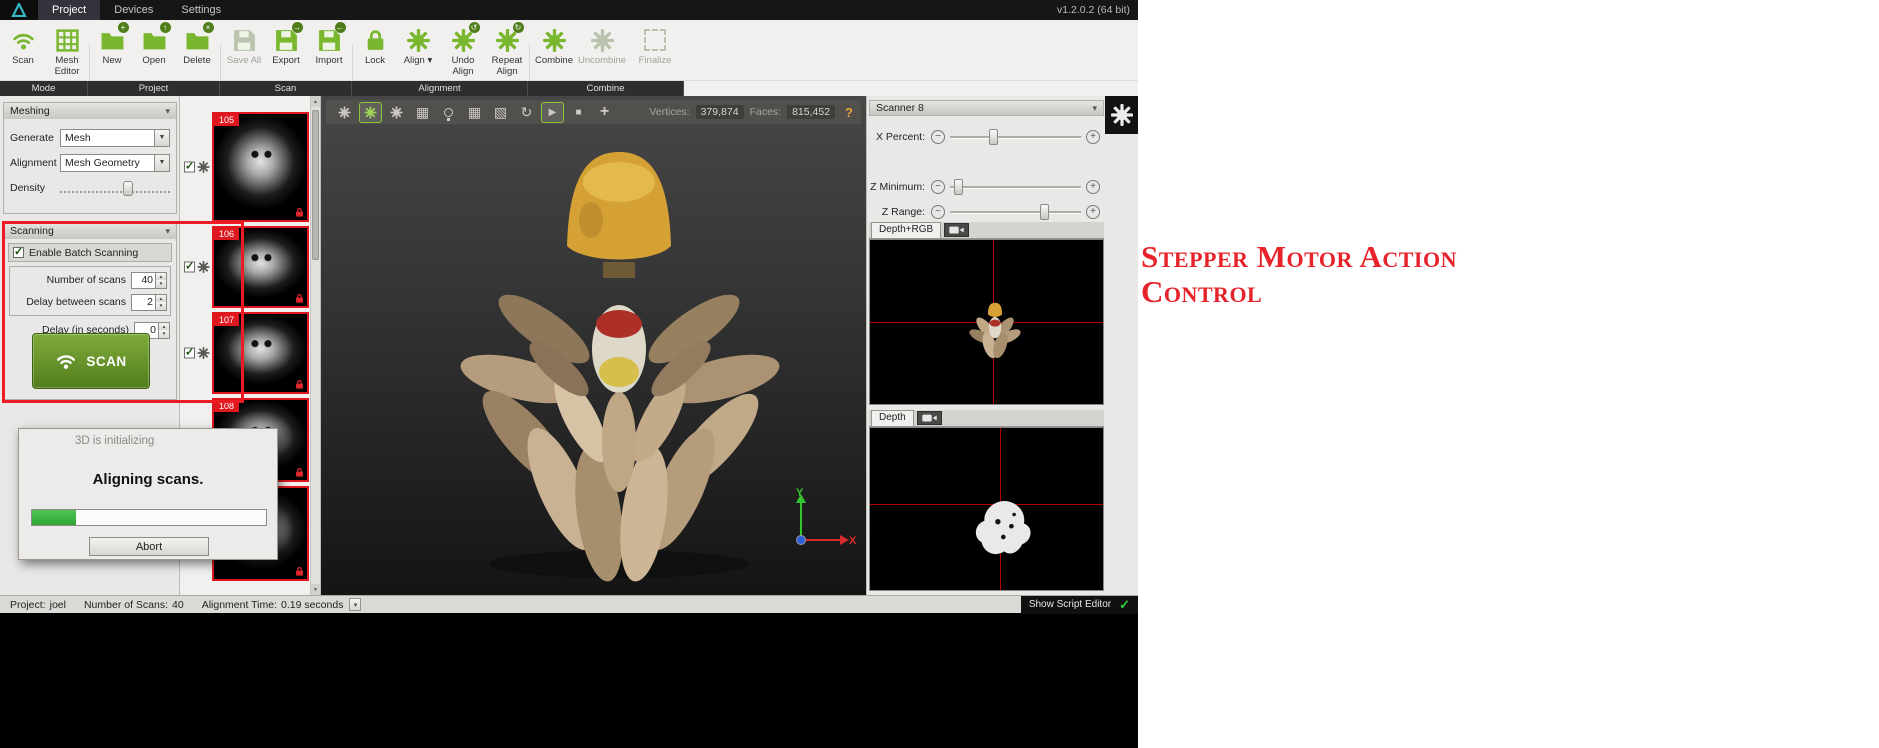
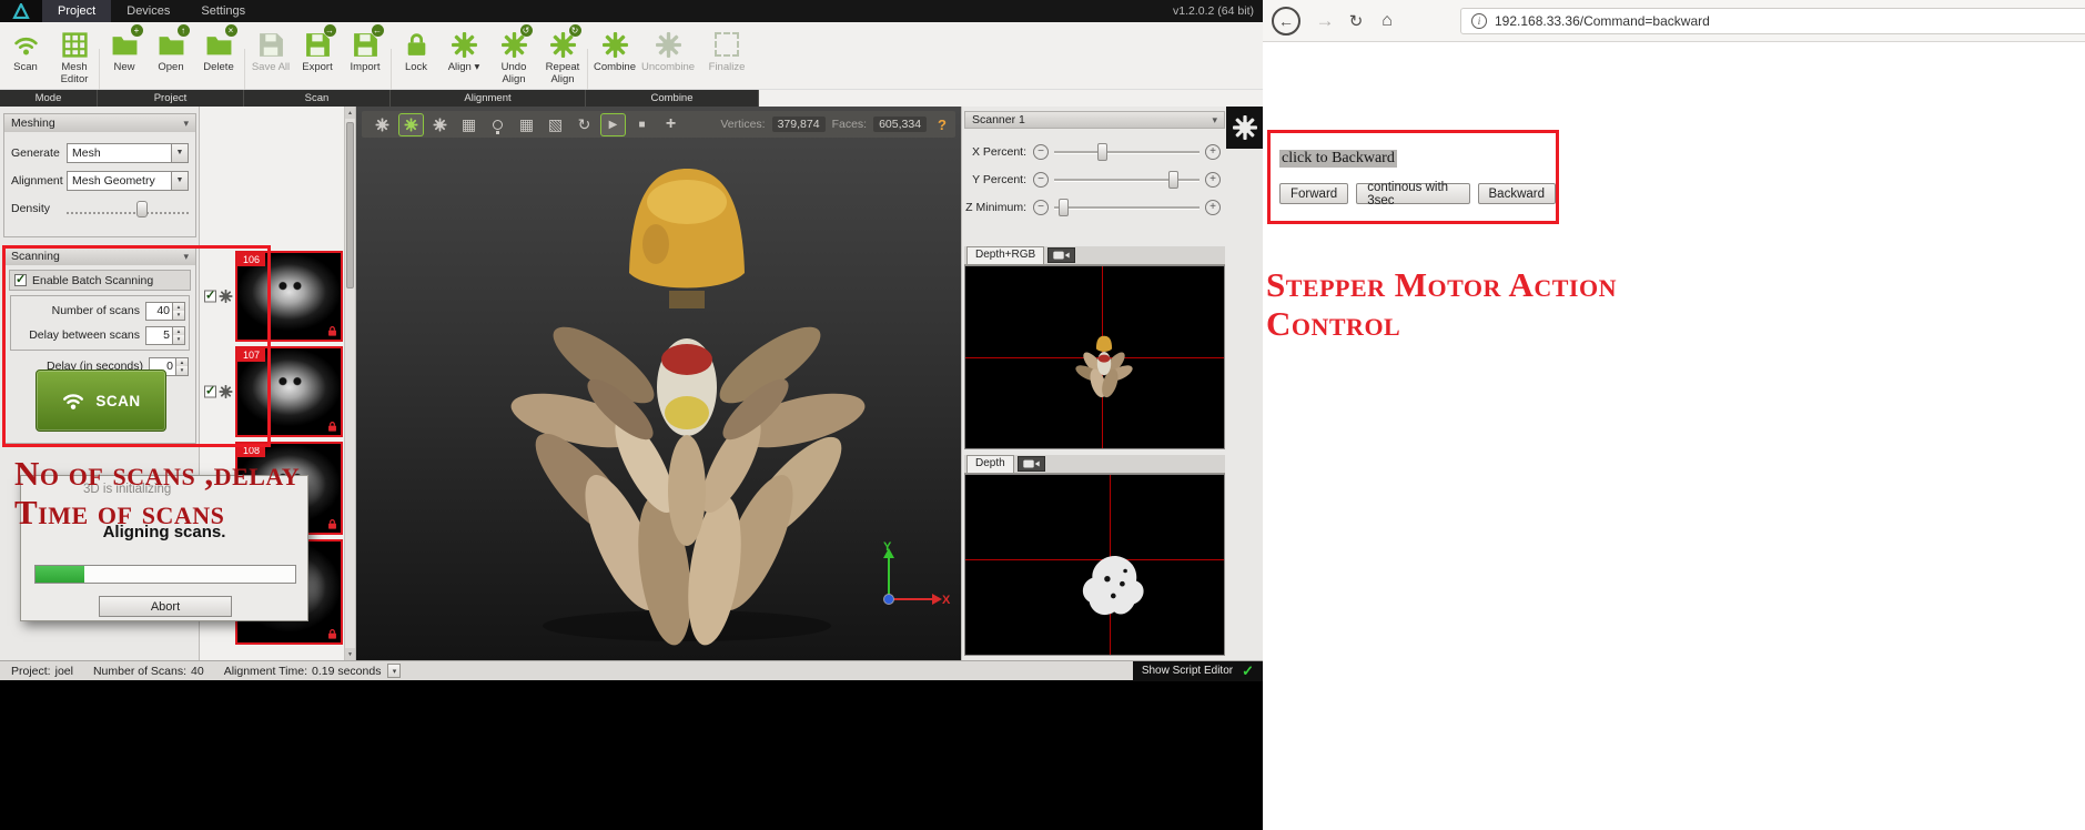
  Project
  Devices
  Settings
  v1.2.0.2 (64 bit)
  Scan
  Mesh Editor
  New
  Open
  Delete
  Save All
  Export
  Import
  Lock
  Align
  Undo Align
  Repeat Align
  Combine
  Uncombine
  Finalize
  Mode
  Project
  Scan
  Alignment
  Combine
  Meshing
  Generate
  Mesh
  Alignment
  Mesh Geometry
  Density
  Scanning
  Enable Batch Scanning
  Number of scans
  40
  Delay between scans
- 2
+ 5
  Delay (in seconds)
  0
  SCAN
- 105
  106
  107
  108
  Vertices:
  379,874
  Faces:
- 815,452
+ 605,334
  ?
  Y
  X
- Scanner 8
+ Scanner 1
  X Percent:
+ Y Percent:
  Z Minimum:
- Z Range:
  Depth+RGB
  Depth
  Project:
  joel
  Number of Scans:
  40
  Alignment Time:
  0.19 seconds
  Show Script Editor
  3D is initializing
  Aligning scans.
  Abort
+ No of scans ,delay
+ Time of scans
+ 192.168.33.36/Command=backward
+ click to Backward
+ Forward
+ continous with 3sec
+ Backward
  Stepper Motor Action
  Control
